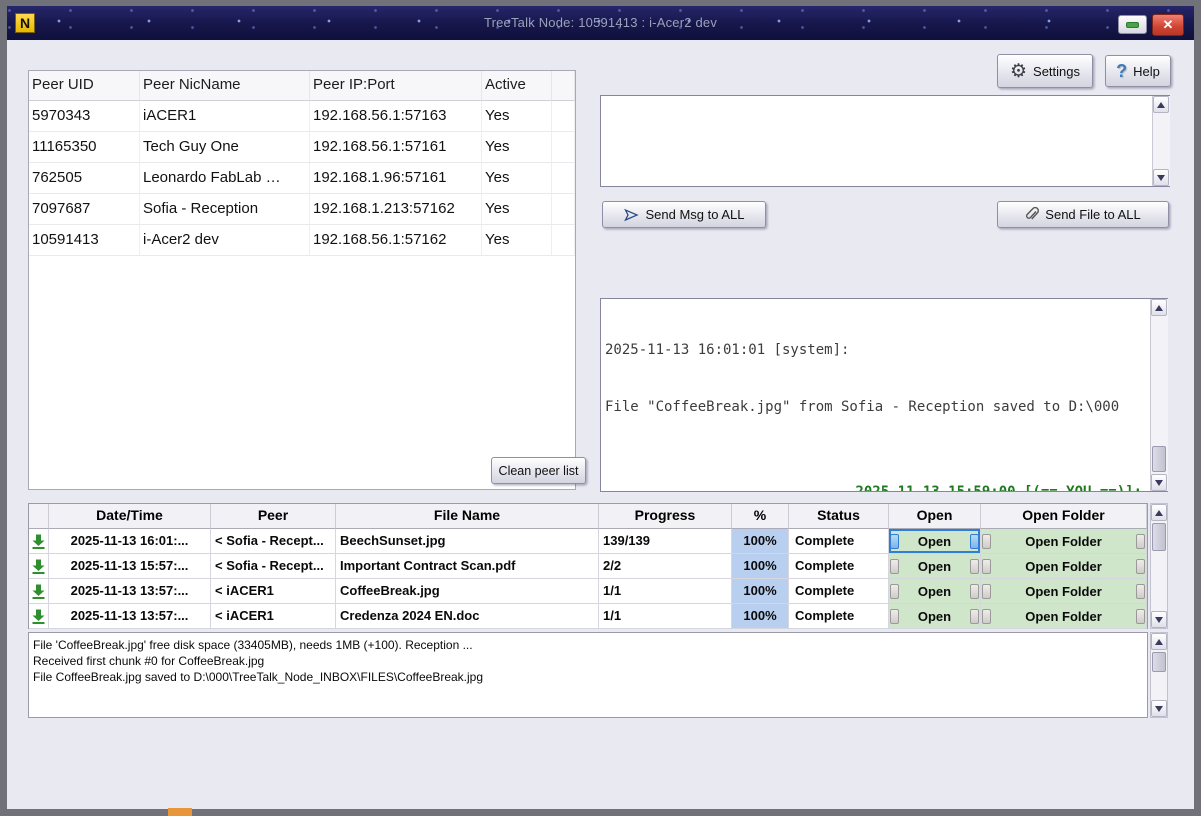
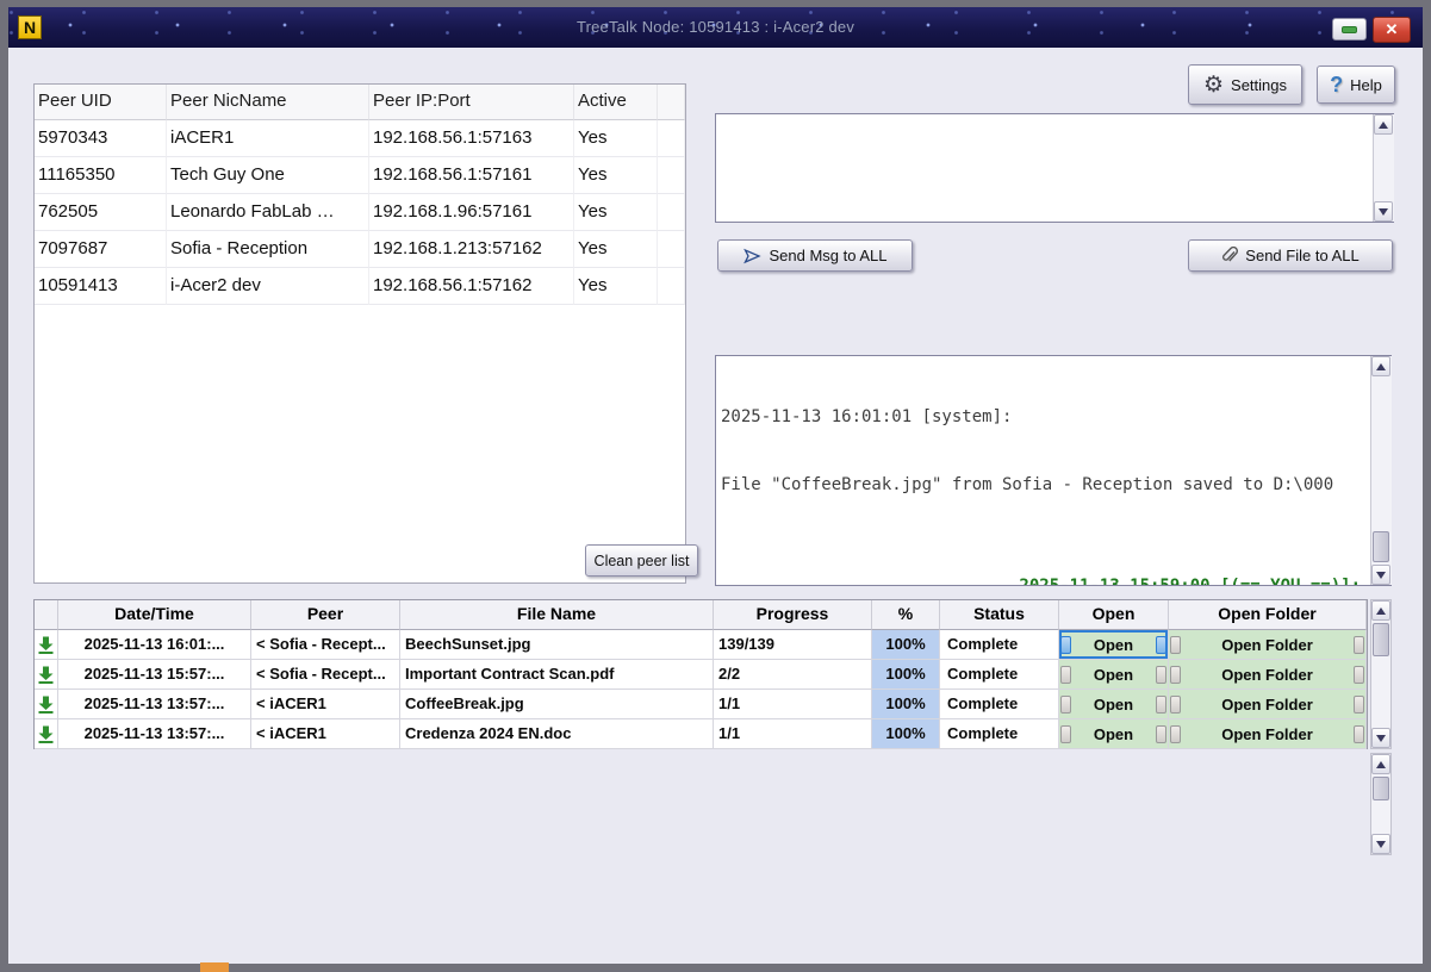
  N
  TreeTalk Node: 10591413 : i-Acer2 dev
  ✕
  Peer UID
  Peer NicName
  Peer IP:Port
  Active
  5970343
  iACER1
  192.168.56.1:57163
  Yes
  11165350
  Tech Guy One
  192.168.56.1:57161
  Yes
  762505
  Leonardo FabLab …
  192.168.1.96:57161
  Yes
  7097687
  Sofia - Reception
  192.168.1.213:57162
  Yes
  10591413
  i-Acer2 dev
  192.168.56.1:57162
  Yes
  Clean peer list
  ⚙
  Settings
  ?
  Help
  Send Msg to ALL
  Send File to ALL
  2025-11-13 16:01:01 [system]:
  File "CoffeeBreak.jpg" from Sofia - Reception saved to D:\000
  Date/Time
  Peer
  File Name
  Progress
  %
  Status
  Open
  Open Folder
  2025-11-13 16:01:...
  < Sofia - Recept...
  BeechSunset.jpg
  139/139
  100%
  Complete
  Open
  Open Folder
  2025-11-13 15:57:...
  < Sofia - Recept...
  Important Contract Scan.pdf
  2/2
  100%
  Complete
  Open
  Open Folder
  2025-11-13 13:57:...
  < iACER1
  CoffeeBreak.jpg
  1/1
  100%
  Complete
  Open
  Open Folder
  2025-11-13 13:57:...
  < iACER1
  Credenza 2024 EN.doc
  1/1
  100%
  Complete
  Open
  Open Folder
- File 'CoffeeBreak.jpg' free disk space (33405MB), needs 1MB (+100). Reception ...
- Received first chunk #0 for CoffeeBreak.jpg
- File CoffeeBreak.jpg saved to D:\000\TreeTalk_Node_INBOX\FILES\CoffeeBreak.jpg
